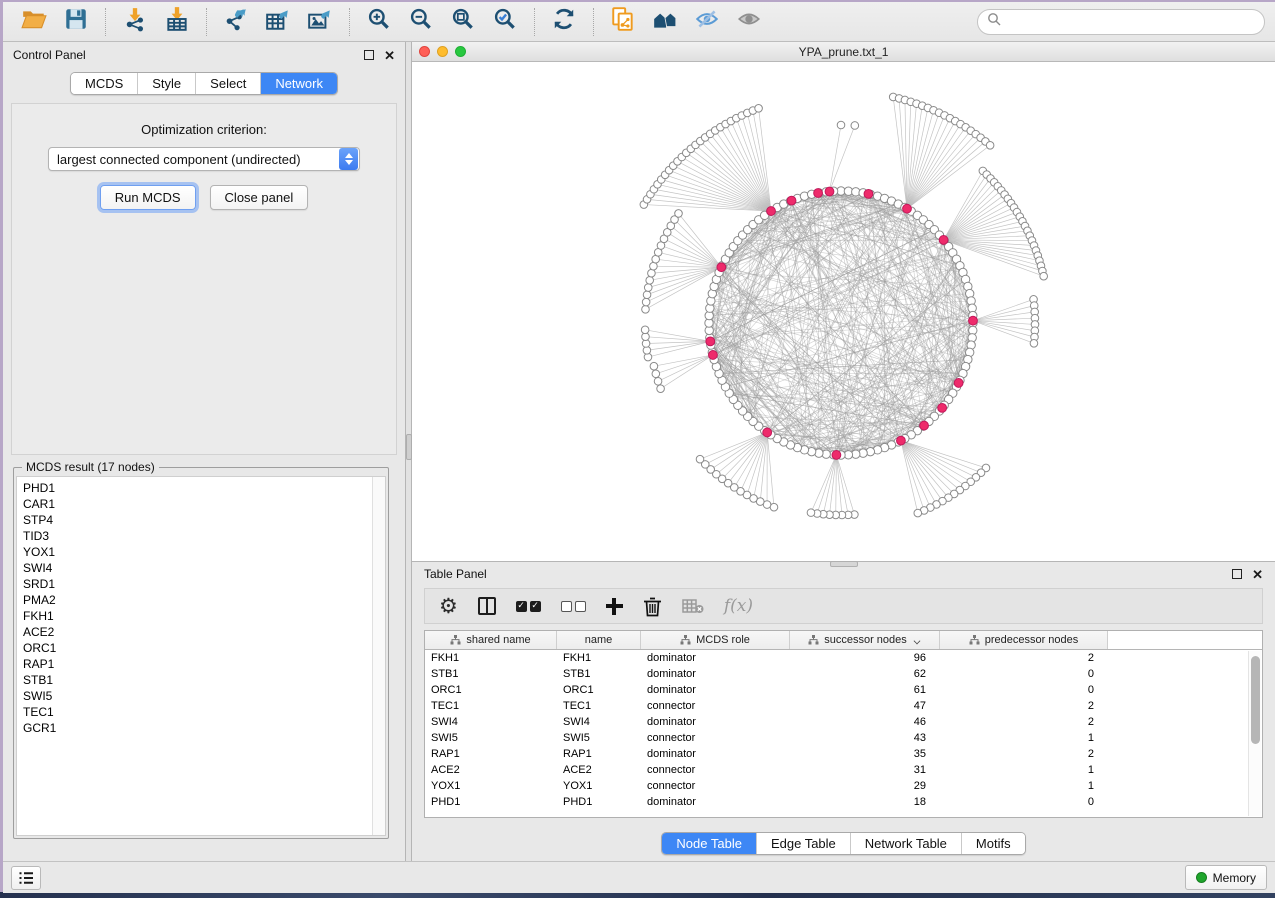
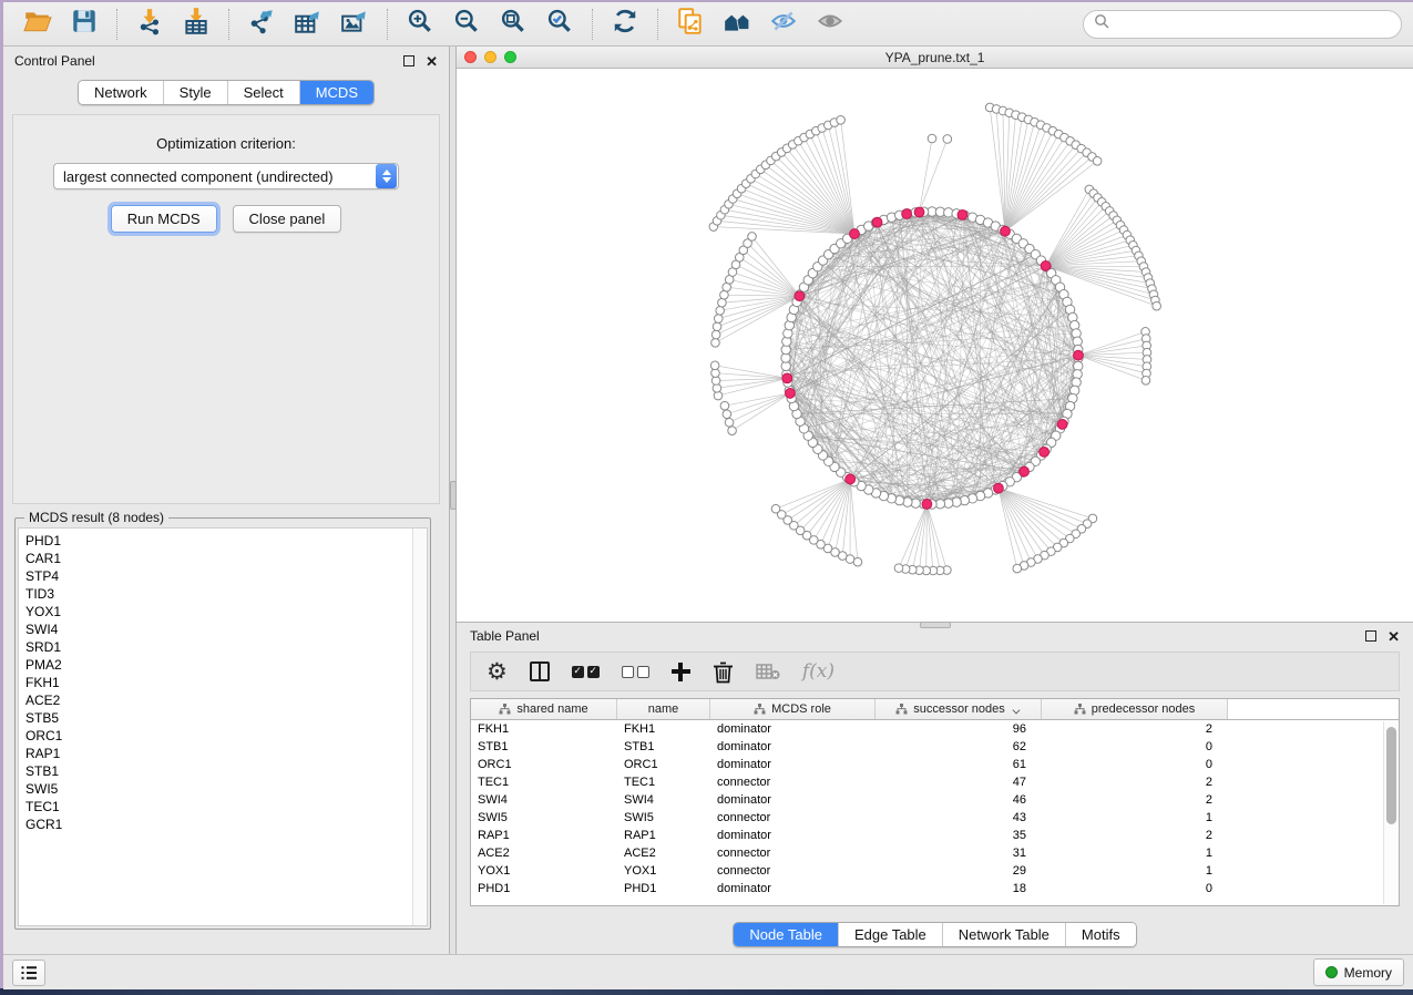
  Control Panel
  ✕
- MCDS
+ Network
  Style
  Select
- Network
+ MCDS
  Optimization criterion:
  largest connected component (undirected)
  Run MCDS
  Close panel
- MCDS result (17 nodes)
+ MCDS result (8 nodes)
  PHD1
  CAR1
  STP4
  TID3
  YOX1
  SWI4
  SRD1
  PMA2
  FKH1
  ACE2
+ STB5
  ORC1
  RAP1
  STB1
  SWI5
  TEC1
  GCR1
  YPA_prune.txt_1
  Table Panel
  ✕
  ⚙
  f(x)
  shared name
  name
  MCDS role
  successor nodes
  predecessor nodes
  FKH1
  FKH1
  dominator
  96
  2
  STB1
  STB1
  dominator
  62
  0
  ORC1
  ORC1
  dominator
  61
  0
  TEC1
  TEC1
  connector
  47
  2
  SWI4
  SWI4
  dominator
  46
  2
  SWI5
  SWI5
  connector
  43
  1
  RAP1
  RAP1
  dominator
  35
  2
  ACE2
  ACE2
  connector
  31
  1
  YOX1
  YOX1
  connector
  29
  1
  PHD1
  PHD1
  dominator
  18
  0
  Node Table
  Edge Table
  Network Table
  Motifs
  Memory
